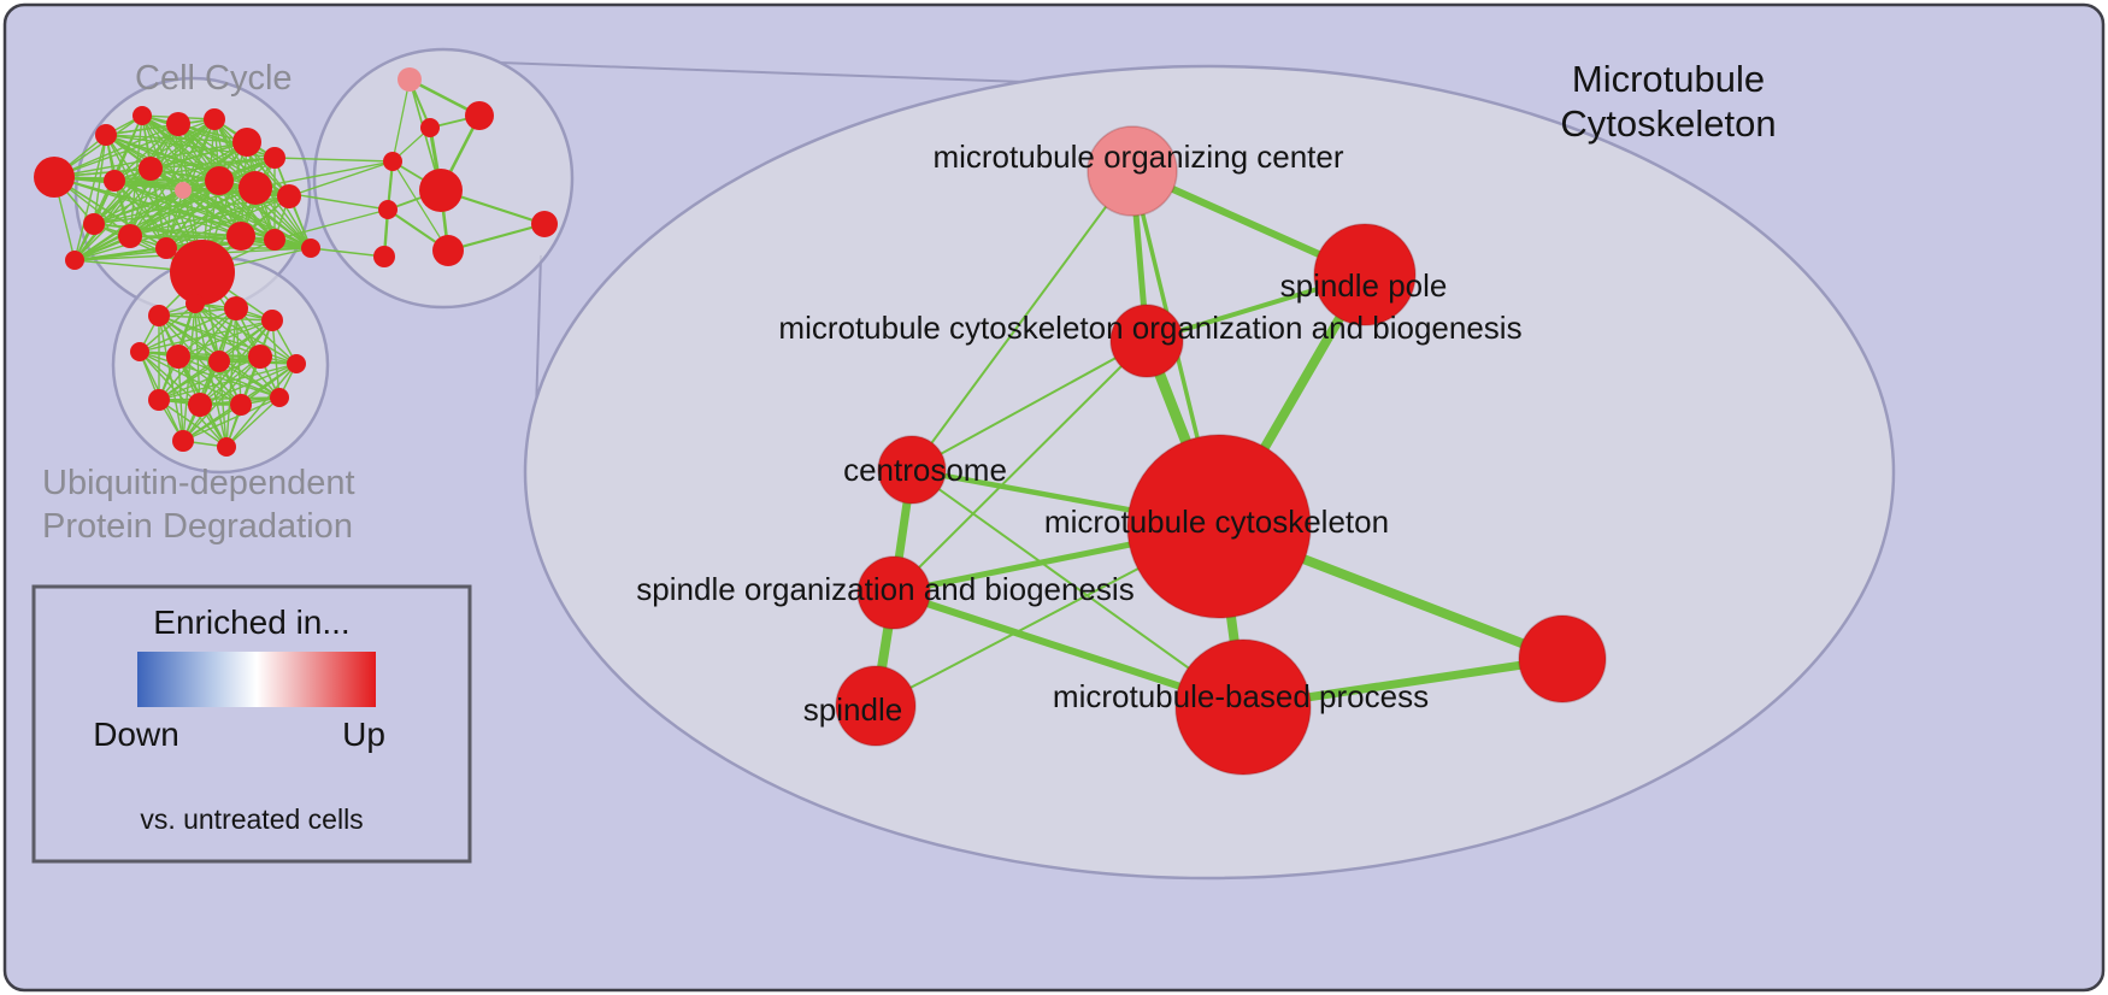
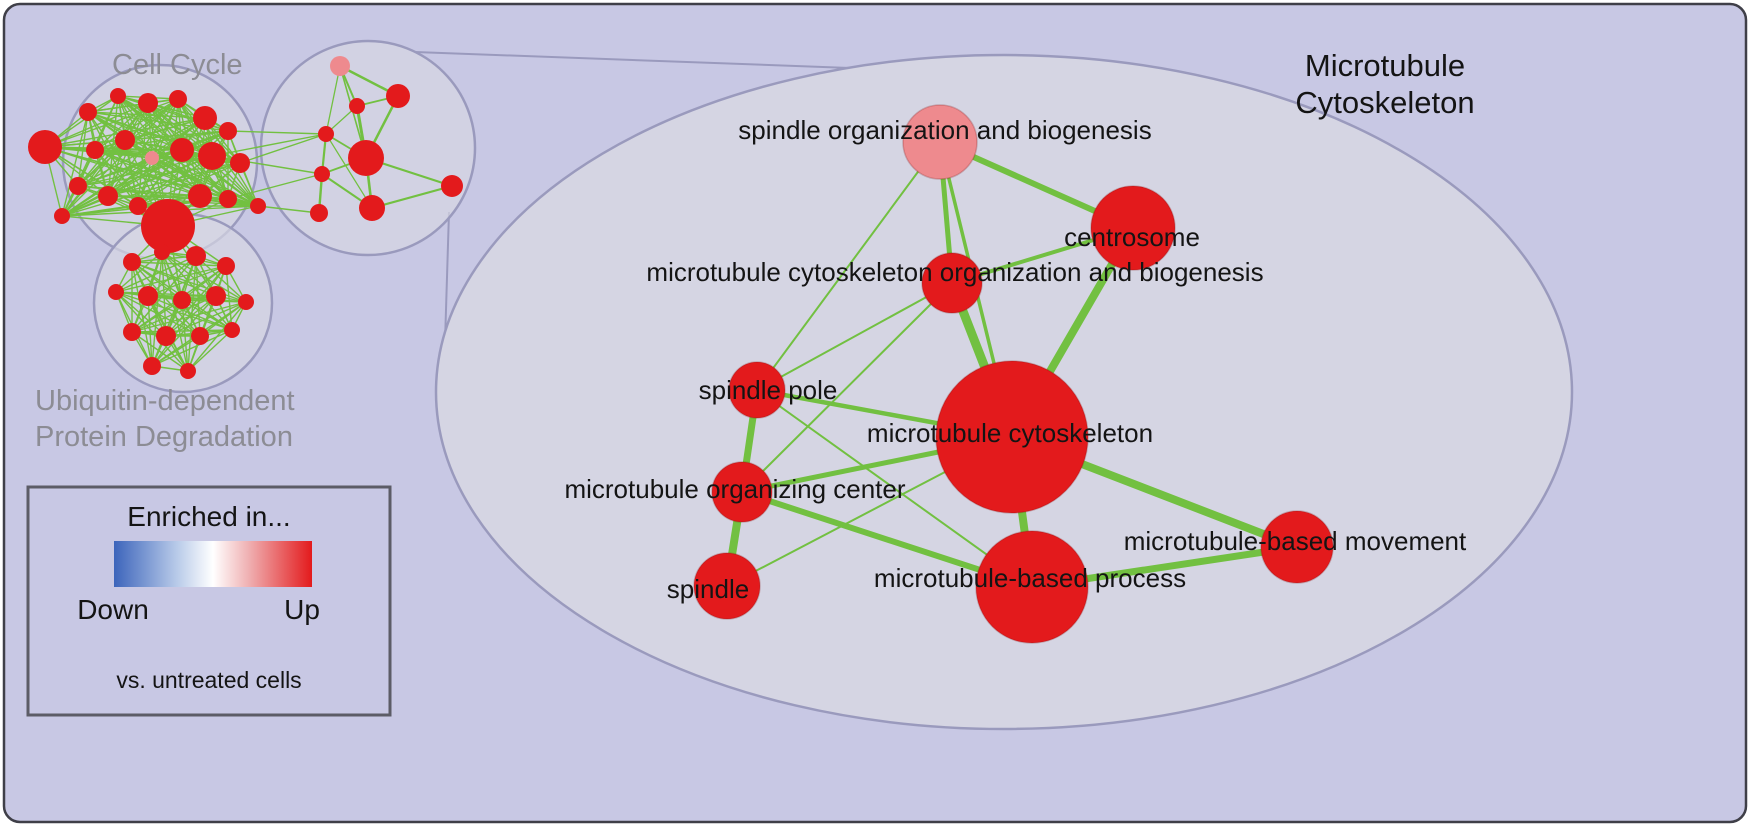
- microtubule organizing center
+ spindle organization and biogenesis
- spindle pole
+ centrosome
  microtubule cytoskeleton organization and biogenesis
- centrosome
+ spindle pole
  microtubule cytoskeleton
- spindle organization and biogenesis
+ microtubule organizing center
+ microtubule-based movement
  microtubule-based process
  spindle
  Cell Cycle
  Ubiquitin-dependent
  Protein Degradation
  Microtubule
  Cytoskeleton
  Enriched in...
  Down
  Up
  vs. untreated cells
